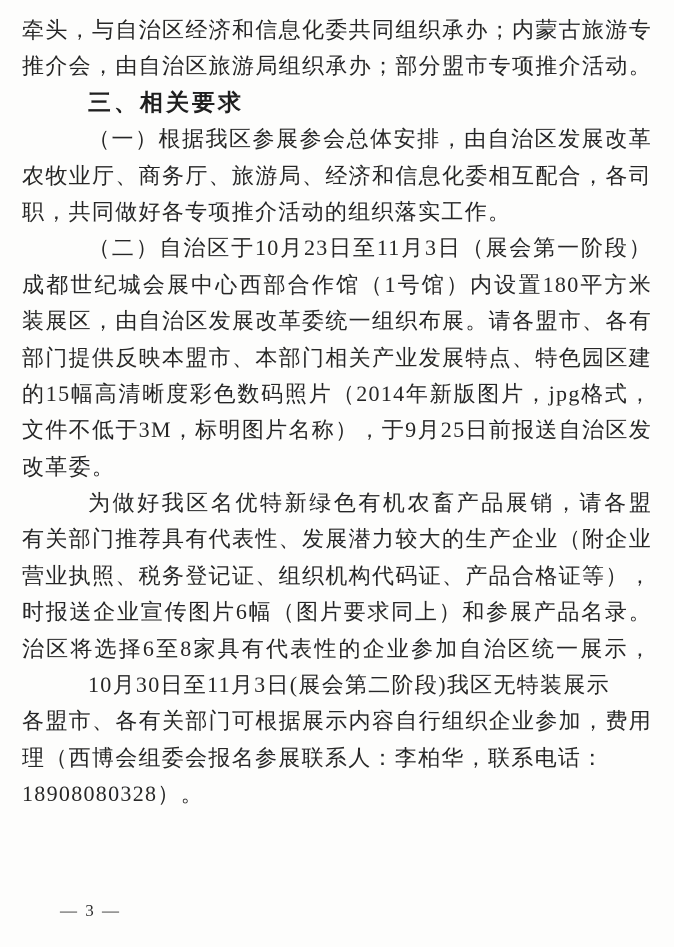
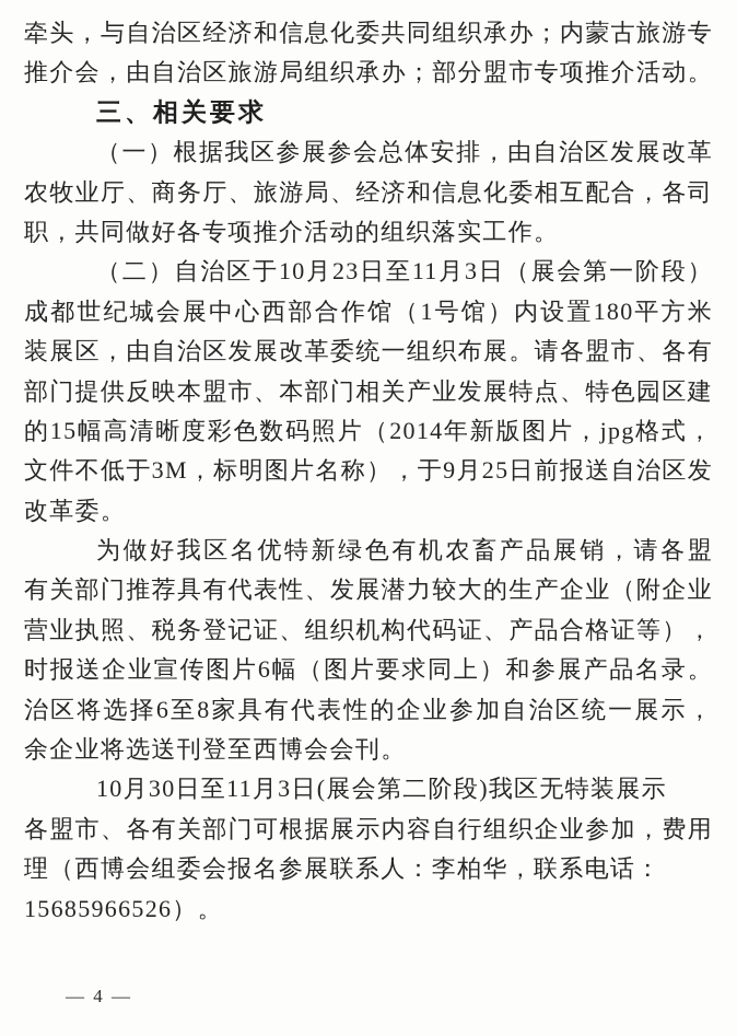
  牵头，与自治区经济和信息化委共同组织承办；内蒙古旅游专
  推介会，由自治区旅游局组织承办；部分盟市专项推介活动。
  三、相关要求
  （一）根据我区参展参会总体安排，由自治区发展改革
  农牧业厅、商务厅、旅游局、经济和信息化委相互配合，各司
  职，共同做好各专项推介活动的组织落实工作。
  （二）自治区于10月23日至11月3日（展会第一阶段）
  成都世纪城会展中心西部合作馆（1号馆）内设置180平方米
  装展区，由自治区发展改革委统一组织布展。请各盟市、各有
  部门提供反映本盟市、本部门相关产业发展特点、特色园区建
  的15幅高清晰度彩色数码照片（2014年新版图片，jpg格式，
  文件不低于3M，标明图片名称），于9月25日前报送自治区发
  改革委。
  为做好我区名优特新绿色有机农畜产品展销，请各盟
  有关部门推荐具有代表性、发展潜力较大的生产企业（附企业
  营业执照、税务登记证、组织机构代码证、产品合格证等），
  时报送企业宣传图片6幅（图片要求同上）和参展产品名录。
  治区将选择6至8家具有代表性的企业参加自治区统一展示，
+ 余企业将选送刊登至西博会会刊。
  10月30日至11月3日(展会第二阶段)我区无特装展示
  各盟市、各有关部门可根据展示内容自行组织企业参加，费用
  理（西博会组委会报名参展联系人：李柏华，联系电话：
- 18908080328）。
+ 15685966526）。
- — 3 —
+ — 4 —
